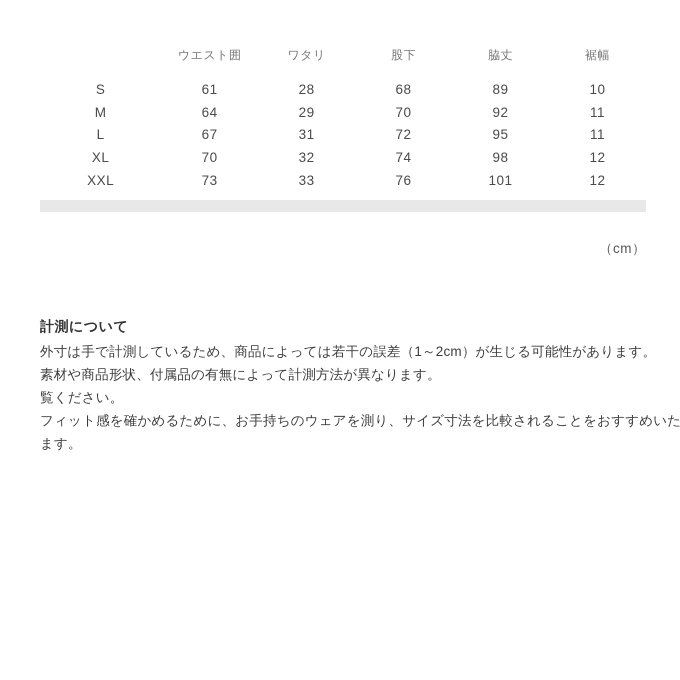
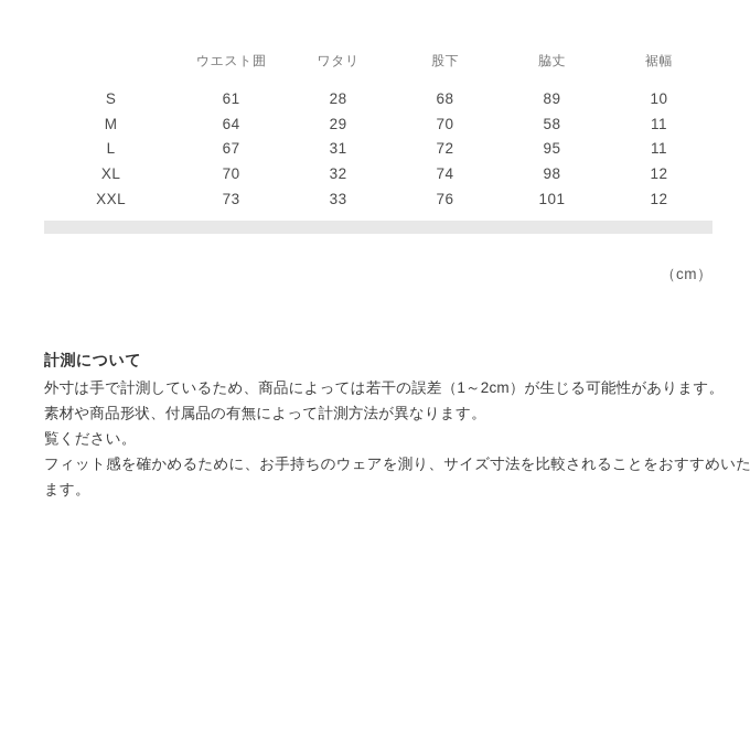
  	ウエスト囲	ワタリ	股下	脇丈	裾幅
  S	61	28	68	89	10
- M	64	29	70	92	11
+ M	64	29	70	58	11
  L	67	31	72	95	11
  XL	70	32	74	98	12
  XXL	73	33	76	101	12
  （cm）
  計測について
  外寸は手で計測しているため、商品によっては若干の誤差（1～2cm）が生じる可能性があります。
  素材や商品形状、付属品の有無によって計測方法が異なります。
  覧ください。
  フィット感を確かめるために、お手持ちのウェアを測り、サイズ寸法を比較されることをおすすめいた
  ます。
